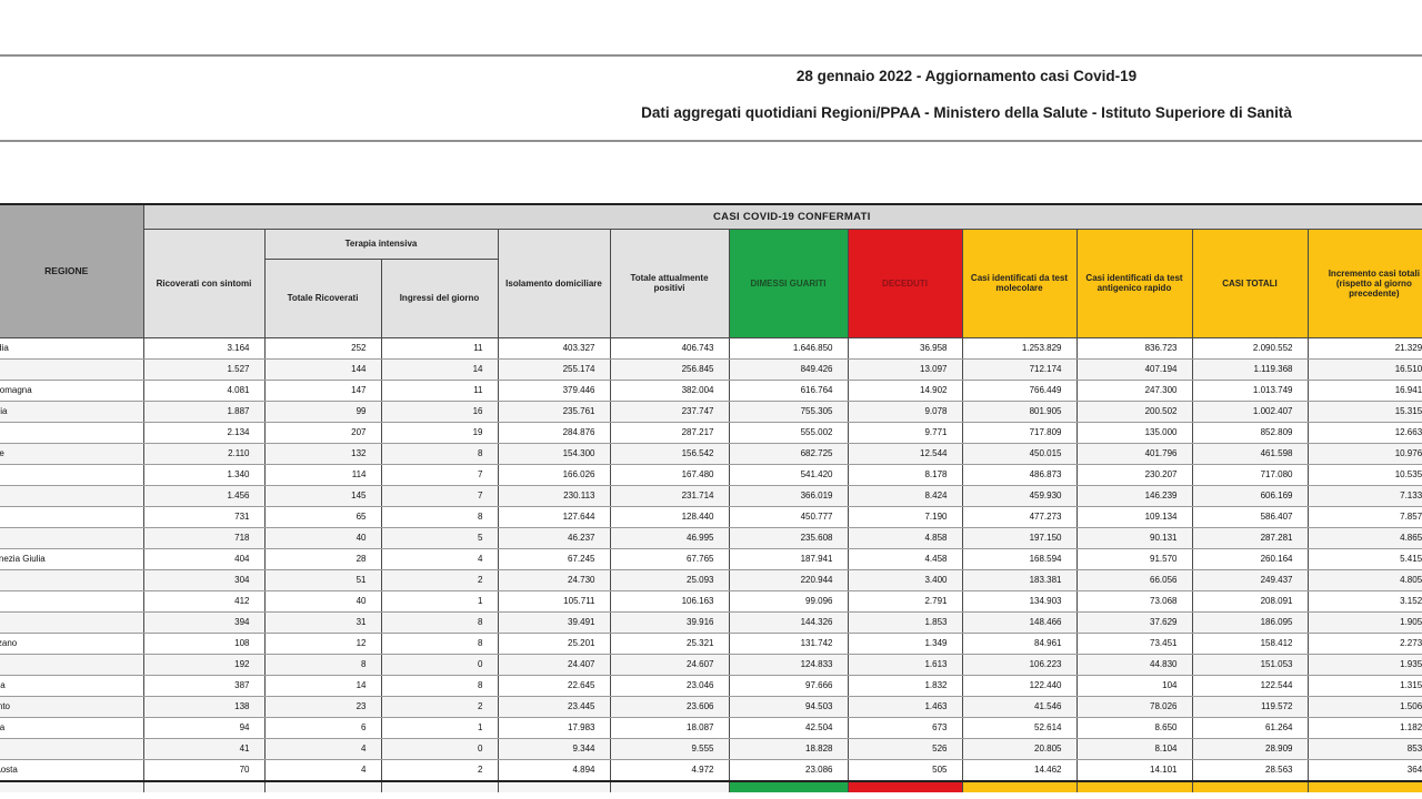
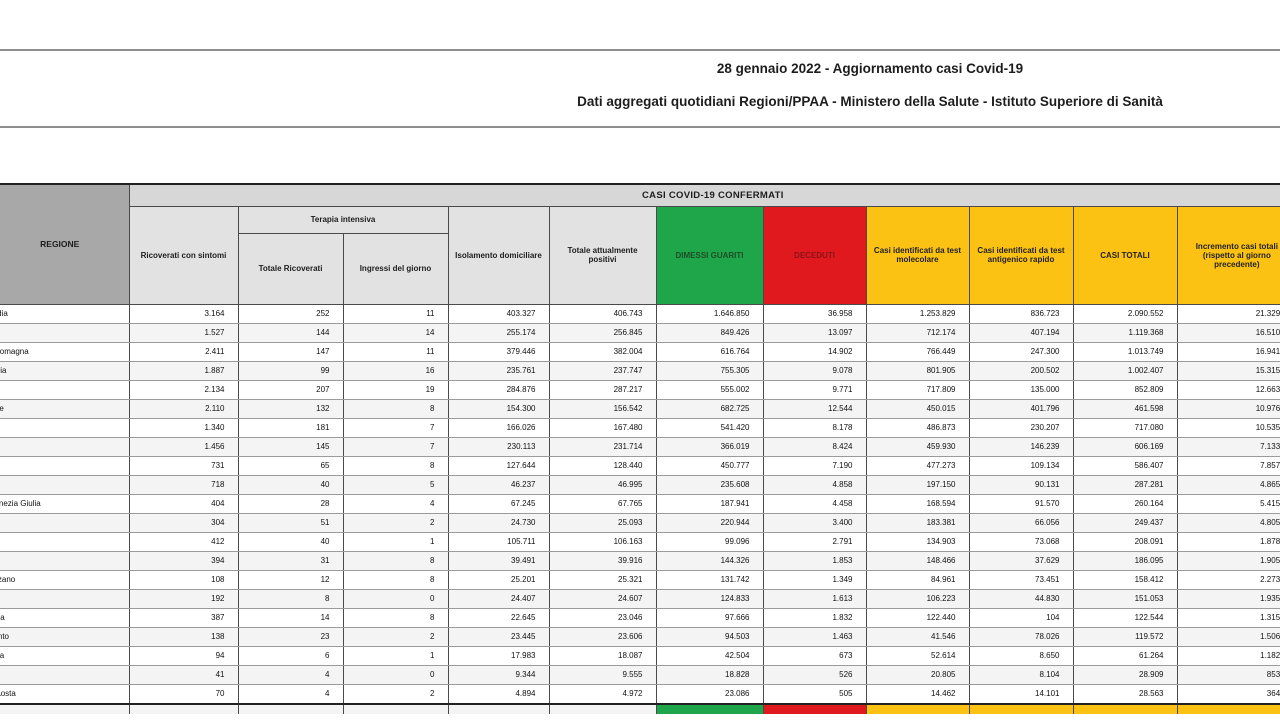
  28 gennaio 2022 - Aggiornamento casi Covid-19
  Dati aggregati quotidiani Regioni/PPAA - Ministero della Salute - Istituto Superiore di Sanità
  REGIONE	CASI COVID-19 CONFERMATI
  Ricoverati con sintomi	Terapia intensiva	Isolamento domiciliare	Totale attualmente positivi	DIMESSI GUARITI	DECEDUTI	Casi identificati da test molecolare	Casi identificati da test antigenico rapido	CASI TOTALI	Incremento casi totali (rispetto al giorno precedente)
  Totale Ricoverati	Ingressi del giorno
  ia	3.164	252	11	403.327	406.743	1.646.850	36.958	1.253.829	836.723	2.090.552	21.329
  	1.527	144	14	255.174	256.845	849.426	13.097	712.174	407.194	1.119.368	16.510
- omagna	4.081	147	11	379.446	382.004	616.764	14.902	766.449	247.300	1.013.749	16.941
+ omagna	2.411	147	11	379.446	382.004	616.764	14.902	766.449	247.300	1.013.749	16.941
  ia	1.887	99	16	235.761	237.747	755.305	9.078	801.905	200.502	1.002.407	15.315
  	2.134	207	19	284.876	287.217	555.002	9.771	717.809	135.000	852.809	12.663
  e	2.110	132	8	154.300	156.542	682.725	12.544	450.015	401.796	461.598	10.976
- 	1.340	114	7	166.026	167.480	541.420	8.178	486.873	230.207	717.080	10.535
+ 	1.340	181	7	166.026	167.480	541.420	8.178	486.873	230.207	717.080	10.535
  	1.456	145	7	230.113	231.714	366.019	8.424	459.930	146.239	606.169	7.133
  	731	65	8	127.644	128.440	450.777	7.190	477.273	109.134	586.407	7.857
  	718	40	5	46.237	46.995	235.608	4.858	197.150	90.131	287.281	4.865
  nezia Giulia	404	28	4	67.245	67.765	187.941	4.458	168.594	91.570	260.164	5.415
  	304	51	2	24.730	25.093	220.944	3.400	183.381	66.056	249.437	4.805
- 	412	40	1	105.711	106.163	99.096	2.791	134.903	73.068	208.091	3.152
+ 	412	40	1	105.711	106.163	99.096	2.791	134.903	73.068	208.091	1.878
  	394	31	8	39.491	39.916	144.326	1.853	148.466	37.629	186.095	1.905
  ano	108	12	8	25.201	25.321	131.742	1.349	84.961	73.451	158.412	2.273
  	192	8	0	24.407	24.607	124.833	1.613	106.223	44.830	151.053	1.935
  a	387	14	8	22.645	23.046	97.666	1.832	122.440	104	122.544	1.315
  nto	138	23	2	23.445	23.606	94.503	1.463	41.546	78.026	119.572	1.506
  a	94	6	1	17.983	18.087	42.504	673	52.614	8.650	61.264	1.182
  	41	4	0	9.344	9.555	18.828	526	20.805	8.104	28.909	853
  osta	70	4	2	4.894	4.972	23.086	505	14.462	14.101	28.563	364
